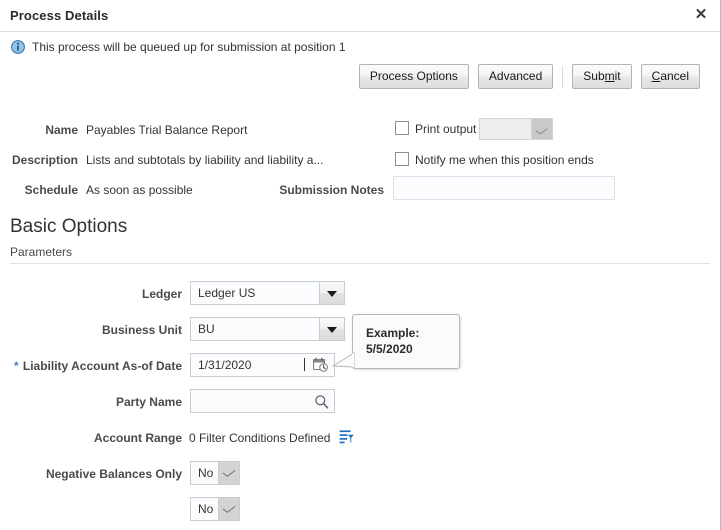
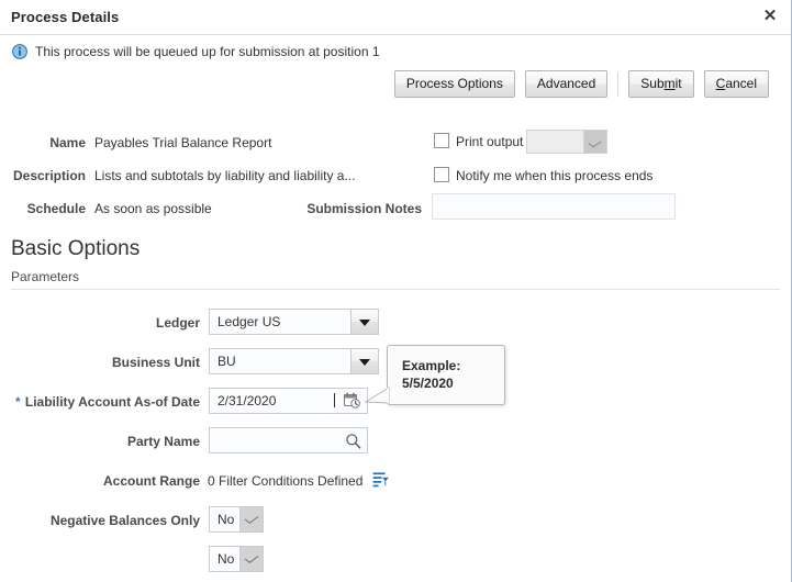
  Process Details
  ✕
  This process will be queued up for submission at position 1
  Process Options
  Advanced
  Submit
  Cancel
  Name
  Payables Trial Balance Report
  Description
  Lists and subtotals by liability and liability a...
  Schedule
  As soon as possible
  Print output
- Notify me when this position ends
+ Notify me when this process ends
  Submission Notes
  Basic Options
  Parameters
  Ledger
  Ledger US
  Business Unit
  BU
  *
  Liability Account As-of Date
- 1/31/2020
+ 2/31/2020
  Party Name
  Account Range
  0 Filter Conditions Defined
  Negative Balances Only
  No
  No
  Example:
  5/5/2020
